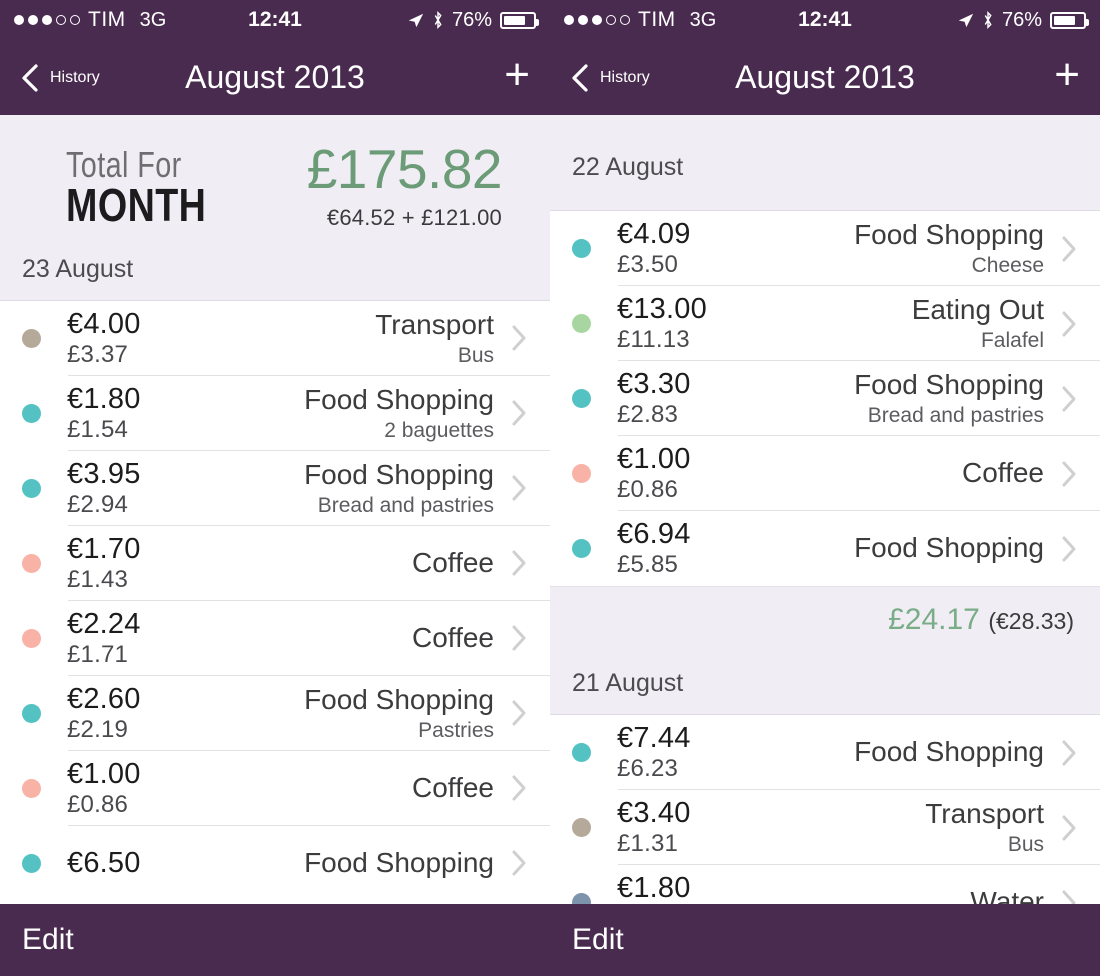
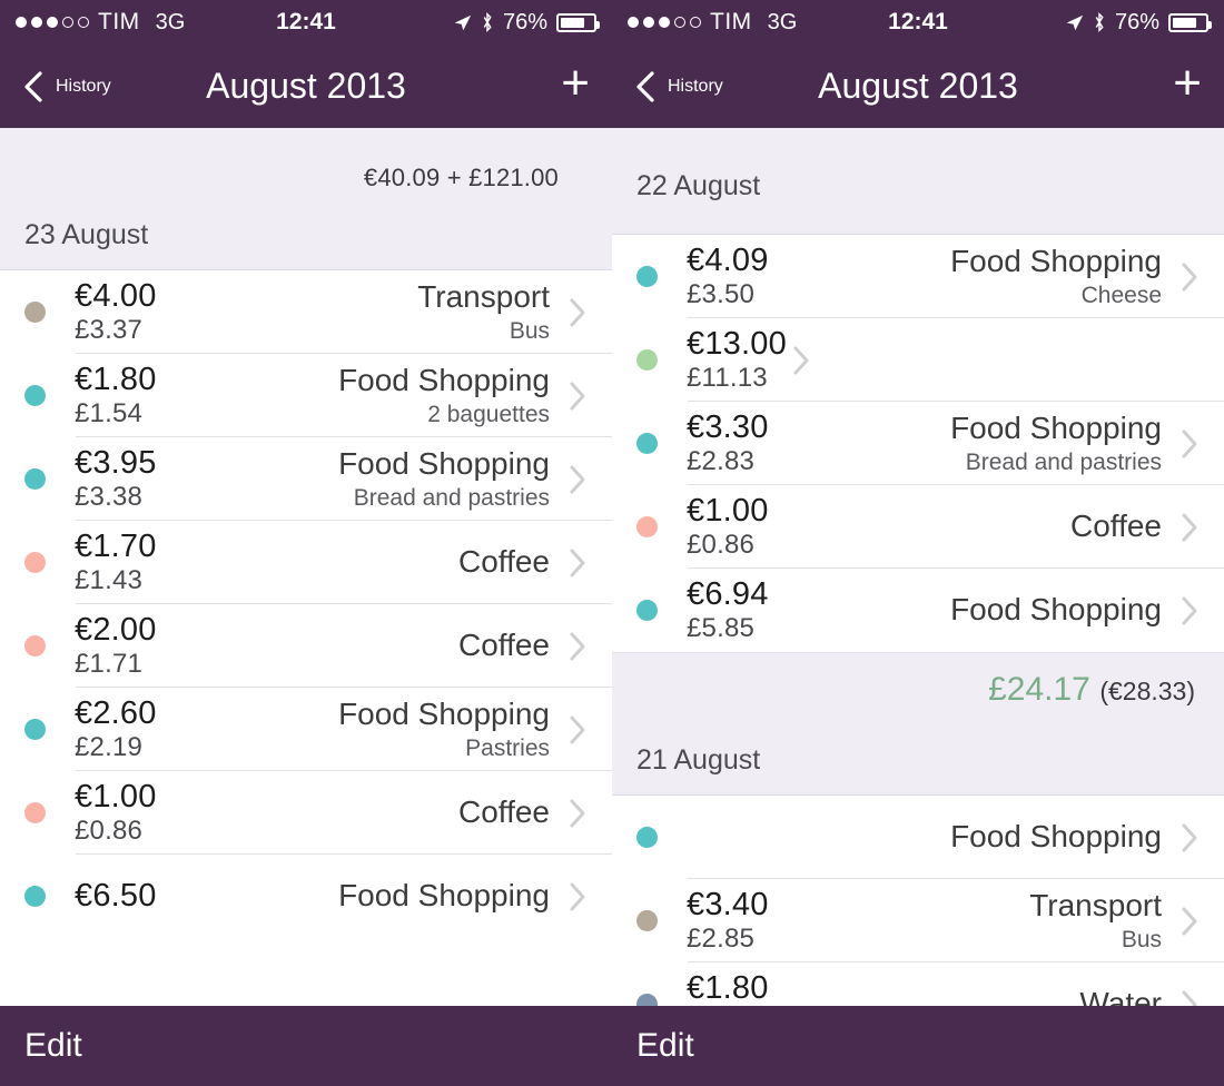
  TIM
  3G
  12:41
  76%
  History
  August 2013
  +
- Total For
- MONTH
- £175.82
- €64.52 + £121.00
+ €40.09 + £121.00
  23 August
  €4.00
  £3.37
  Transport
  Bus
  €1.80
  £1.54
  Food Shopping
  2 baguettes
  €3.95
- £2.94
+ £3.38
  Food Shopping
  Bread and pastries
  €1.70
  £1.43
  Coffee
- €2.24
+ €2.00
  £1.71
  Coffee
  €2.60
  £2.19
  Food Shopping
  Pastries
  €1.00
  £0.86
  Coffee
  €6.50
  Food Shopping
  Edit
  TIM
  3G
  12:41
  76%
  History
  August 2013
  +
  22 August
  €4.09
  £3.50
  Food Shopping
  Cheese
  €13.00
  £11.13
- Eating Out
- Falafel
  €3.30
  £2.83
  Food Shopping
  Bread and pastries
  €1.00
  £0.86
  Coffee
  €6.94
  £5.85
  Food Shopping
  £24.17 (€28.33)
  21 August
- €7.44
- £6.23
  Food Shopping
  €3.40
- £1.31
+ £2.85
  Transport
  Bus
  €1.80
  Water
  Edit
